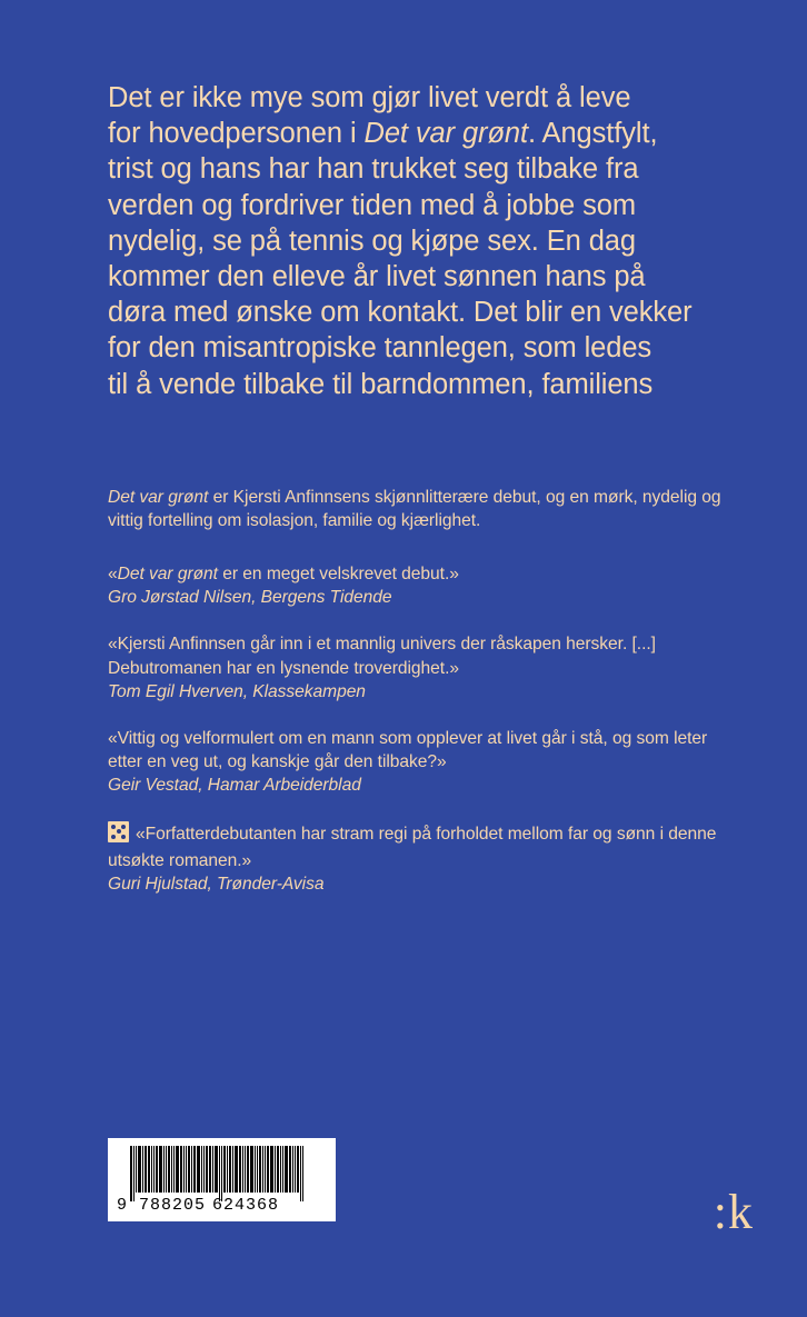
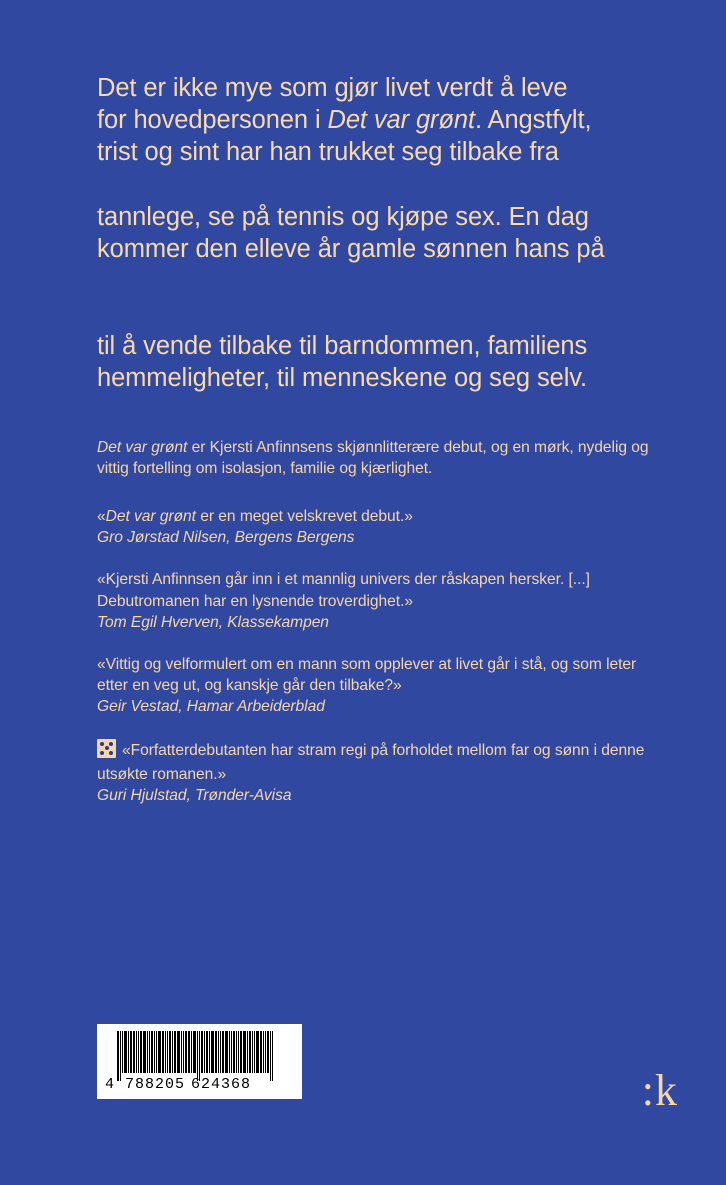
  Det er ikke mye som gjør livet verdt å leve
  for hovedpersonen i Det var grønt. Angstfylt,
- trist og hans har han trukket seg tilbake fra
+ trist og sint har han trukket seg tilbake fra
- verden og fordriver tiden med å jobbe som
- nydelig, se på tennis og kjøpe sex. En dag
+ tannlege, se på tennis og kjøpe sex. En dag
- kommer den elleve år livet sønnen hans på
+ kommer den elleve år gamle sønnen hans på
- døra med ønske om kontakt. Det blir en vekker
- for den misantropiske tannlegen, som ledes
  til å vende tilbake til barndommen, familiens
+ hemmeligheter, til menneskene og seg selv.
  Det var grønt er Kjersti Anfinnsens skjønnlitterære debut, og en mørk, nydelig og vittig fortelling om isolasjon, familie og kjærlighet.
  «Det var grønt er en meget velskrevet debut.»
- Gro Jørstad Nilsen, Bergens Tidende
+ Gro Jørstad Nilsen, Bergens Bergens
  «Kjersti Anfinnsen går inn i et mannlig univers der råskapen hersker. [...] Debutromanen har en lysnende troverdighet.»
  Tom Egil Hverven, Klassekampen
  «Vittig og velformulert om en mann som opplever at livet går i stå, og som leter etter en veg ut, og kanskje går den tilbake?»
  Geir Vestad, Hamar Arbeiderblad
  «Forfatterdebutanten har stram regi på forholdet mellom far og sønn i denne utsøkte romanen.»
  Guri Hjulstad, Trønder-Avisa
- 9 788205 624368
+ 4 788205 624368
  :k
